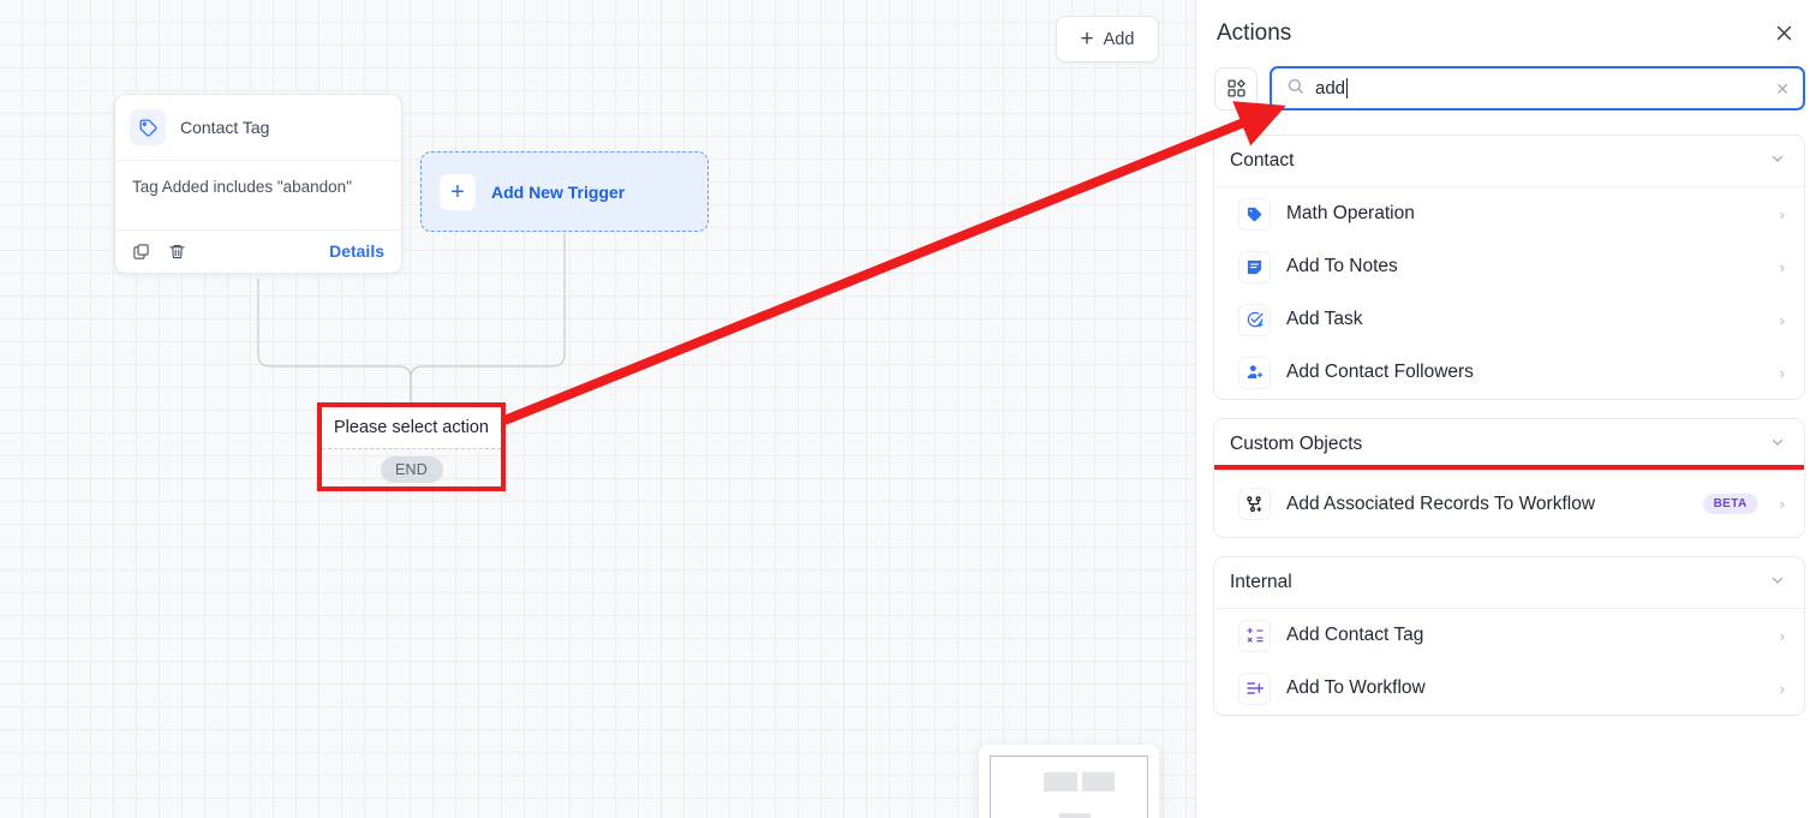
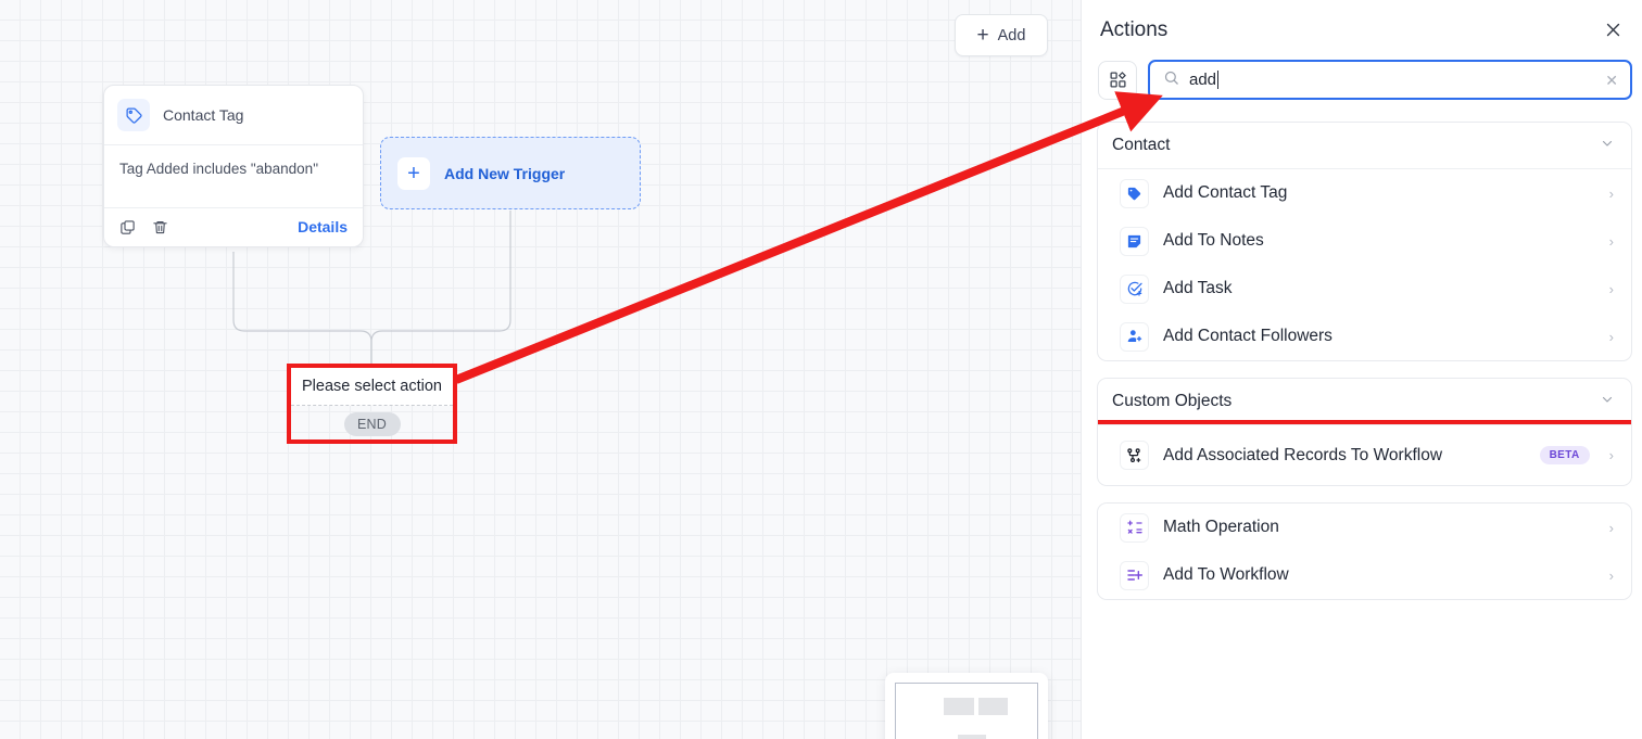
  +
  Add
  Contact Tag
  Tag Added includes "abandon"
  Details
  +
  Add New Trigger
  Please select action
  END
  Actions
  add
  ✕
  Contact
- Math Operation
+ Add Contact Tag
  ›
  Add To Notes
  ›
  Add Task
  ›
  Add Contact Followers
  ›
  Custom Objects
  Add Associated Records To Workflow
  BETA
  ›
- Internal
- Add Contact Tag
+ Math Operation
  ›
  Add To Workflow
  ›
